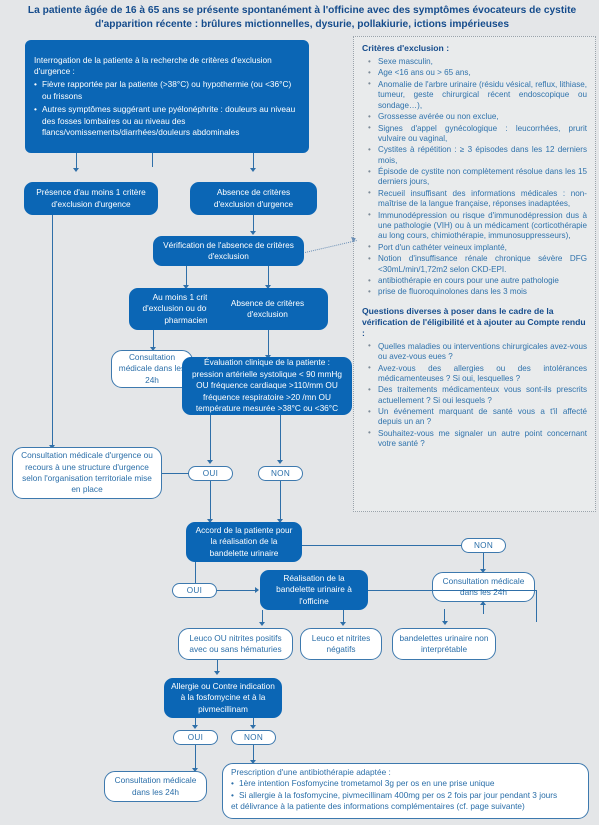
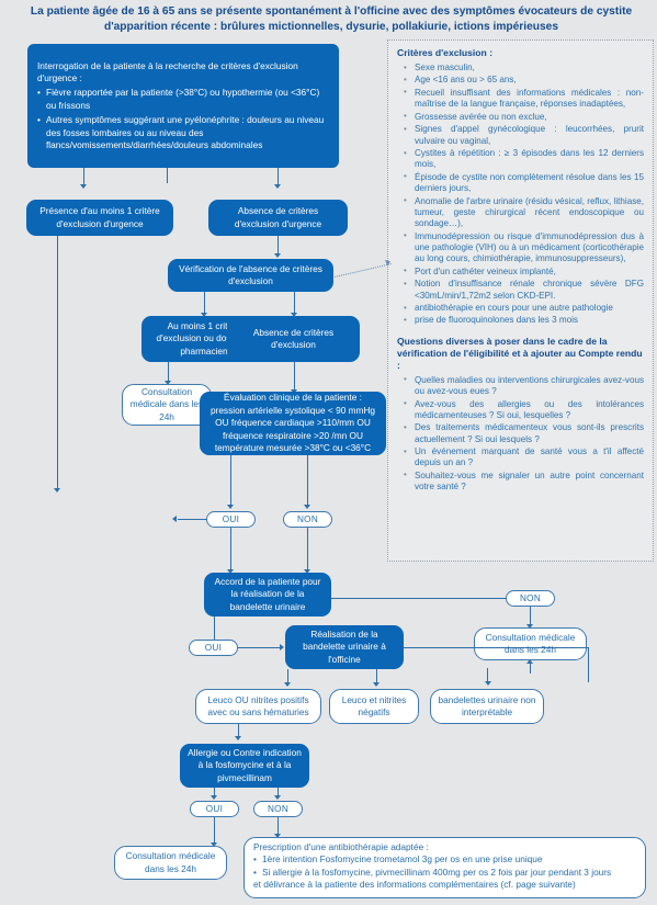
  La patiente âgée de 16 à 65 ans se présente spontanément à l'officine avec des symptômes évocateurs de cystite d'apparition récente : brûlures mictionnelles, dysurie, pollakiurie, ictions impérieuses
  Critères d'exclusion :
  Sexe masculin,
  Age <16 ans ou > 65 ans,
- Anomalie de l'arbre urinaire (résidu vésical, reflux, lithiase, tumeur, geste chirurgical récent endoscopique ou sondage…),
+ Recueil insuffisant des informations médicales : non-maîtrise de la langue française, réponses inadaptées,
  Grossesse avérée ou non exclue,
  Signes d'appel gynécologique : leucorrhées, prurit vulvaire ou vaginal,
  Cystites à répétition : ≥ 3 épisodes dans les 12 derniers mois,
  Épisode de cystite non complètement résolue dans les 15 derniers jours,
- Recueil insuffisant des informations médicales : non-maîtrise de la langue française, réponses inadaptées,
+ Anomalie de l'arbre urinaire (résidu vésical, reflux, lithiase, tumeur, geste chirurgical récent endoscopique ou sondage…),
  Immunodépression ou risque d'immunodépression dus à une pathologie (VIH) ou à un médicament (corticothérapie au long cours, chimiothérapie, immunosuppresseurs),
  Port d'un cathéter veineux implanté,
  Notion d'insuffisance rénale chronique sévère DFG <30mL/min/1,72m2 selon CKD-EPI.
  antibiothérapie en cours pour une autre pathologie
  prise de fluoroquinolones dans les 3 mois
  Questions diverses à poser dans le cadre de la vérification de l'éligibilité et à ajouter au Compte rendu :
  Quelles maladies ou interventions chirurgicales avez-vous ou avez-vous eues ?
  Avez-vous des allergies ou des intolérances médicamenteuses ? Si oui, lesquelles ?
  Des traitements médicamenteux vous sont-ils prescrits actuellement ? Si oui lesquels ?
  Un événement marquant de santé vous a t'il affecté depuis un an ?
  Souhaitez-vous me signaler un autre point concernant votre santé ?
  Interrogation de la patiente à la recherche de critères d'exclusion d'urgence :
  Fièvre rapportée par la patiente (>38°C) ou hypothermie (ou <36°C) ou frissons
  Autres symptômes suggérant une pyélonéphrite : douleurs au niveau des fosses lombaires ou au niveau des flancs/vomissements/diarrhées/douleurs abdominales
  Présence d'au moins 1 critère d'exclusion d'urgence
  Absence de critères d'exclusion d'urgence
  Vérification de l'absence de critères d'exclusion
  Au moins 1 cri d'exclusion ou do pharmacien
  Absence de critères d'exclusion
  Consultation médicale dans le 24h
  Évaluation clinique de la patiente : pression artérielle systolique < 90 mmHg OU fréquence cardiaque >110/mm OU fréquence respiratoire >20 /mn OU température mesurée >38°C ou <36°C
  OUI
  NON
- Consultation médicale d'urgence ou recours à une structure d'urgence selon l'organisation territoriale mise en place
  Accord de la patiente pour la réalisation de la bandelette urinaire
  NON
  Consultation médicale dans les 24h
  OUI
  Réalisation de la bandelette urinaire à l'officine
  Leuco OU nitrites positifs avec ou sans hématuries
  Leuco et nitrites négatifs
  bandelettes urinaire non interprétable
  Allergie ou Contre indication à la fosfomycine et à la pivmecillinam
  OUI
  NON
  Consultation médicale dans les 24h
  Prescription d'une antibiothérapie adaptée :
  1ère intention Fosfomycine trometamol 3g per os en une prise unique
  Si allergie à la fosfomycine, pivmecillinam 400mg per os 2 fois par jour pendant 3 jours
  et délivrance à la patiente des informations complémentaires (cf. page suivante)
